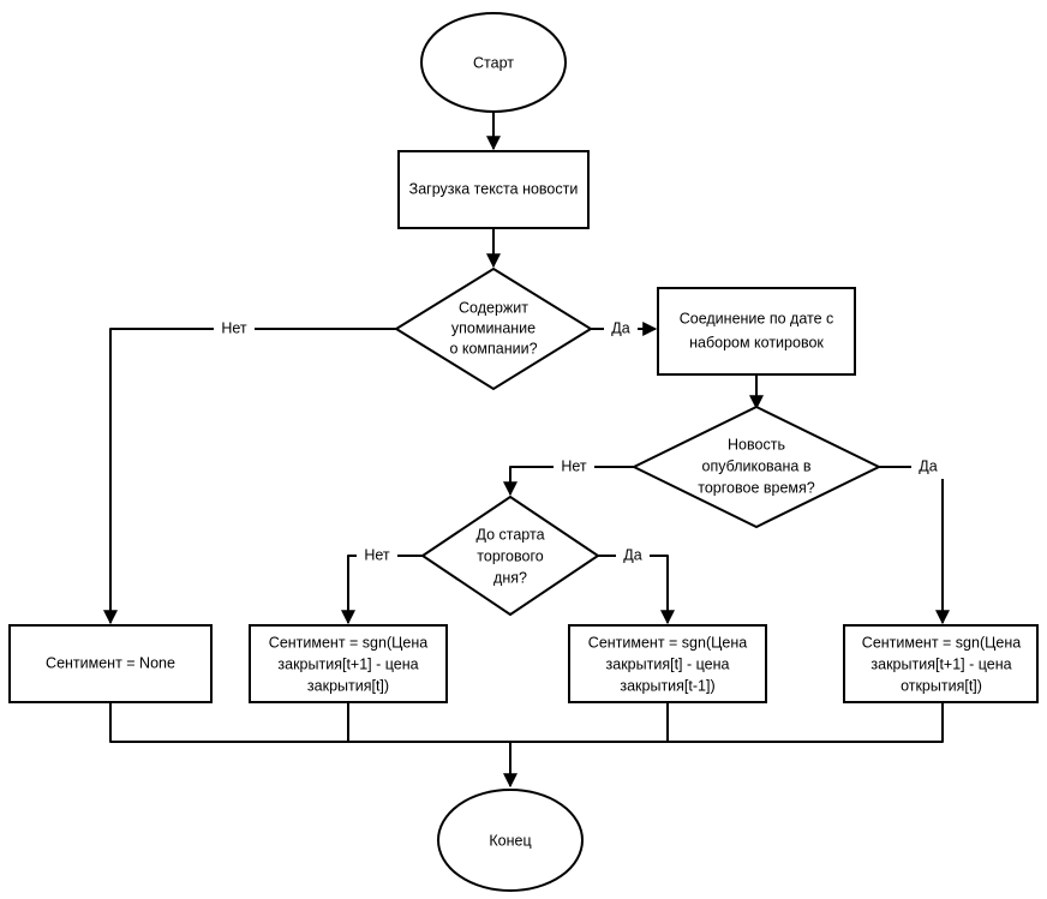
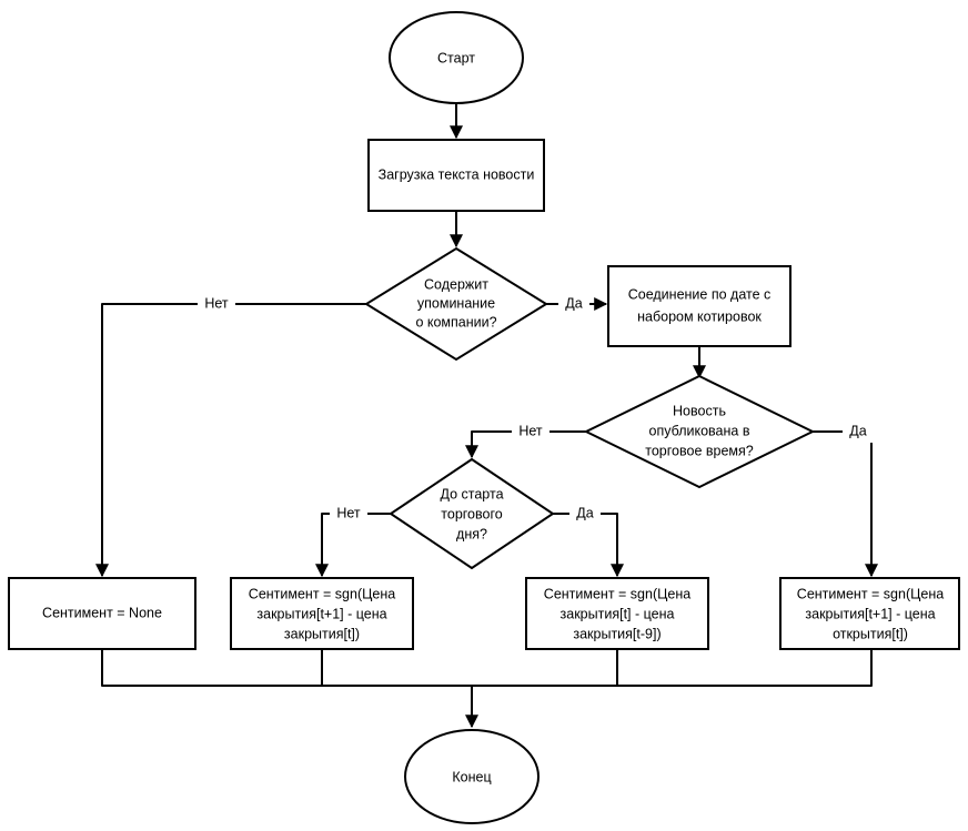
  Старт
  Загрузка текста новости
  Содержит
  упоминание
  о компании?
  Соединение по дате с
  набором котировок
  Новость
  опубликована в
  торговое время?
  До старта
  торгового
  дня?
  Сентимент = None
  Сентимент = sgn(Цена
  закрытия[t+1] - цена
  закрытия[t])
  Сентимент = sgn(Цена
  закрытия[t] - цена
- закрытия[t-1])
+ закрытия[t-9])
  Сентимент = sgn(Цена
  закрытия[t+1] - цена
  открытия[t])
  Конец
  Нет
  Да
  Нет
  Да
  Нет
  Да
